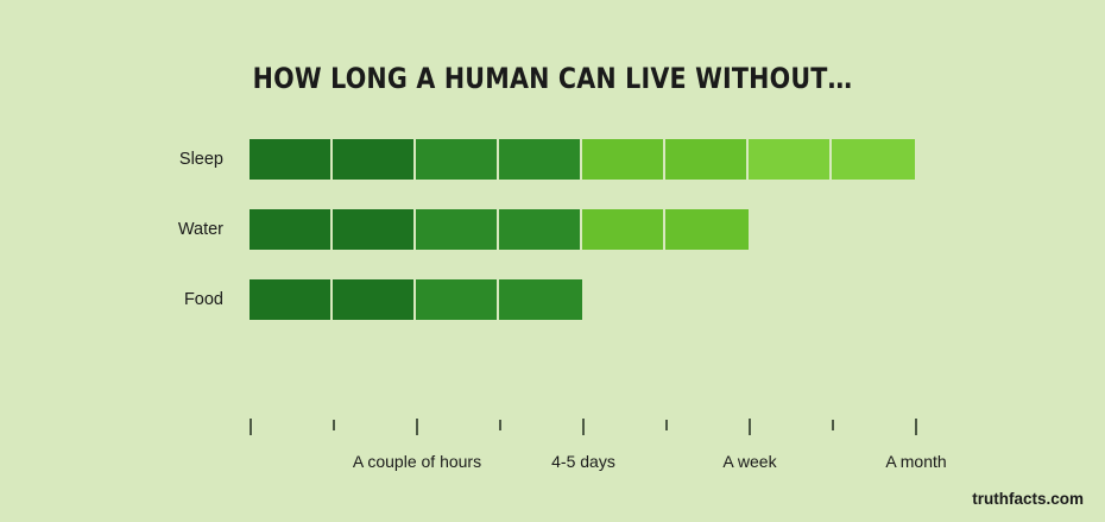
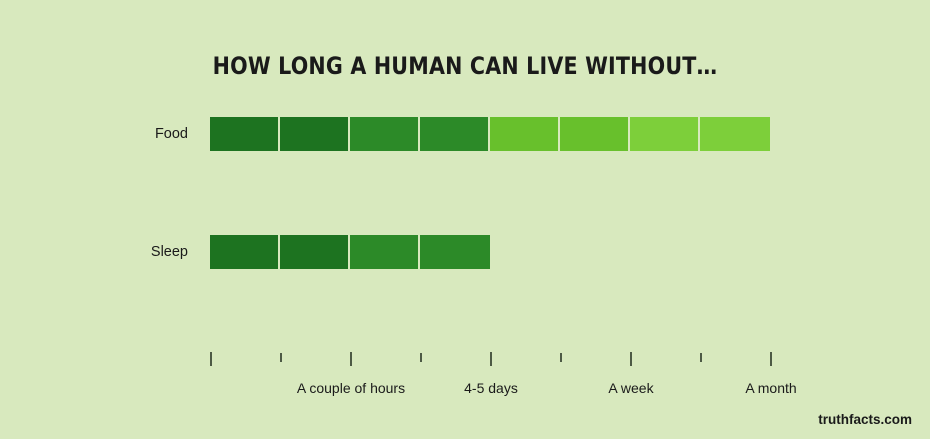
  HOW LONG A HUMAN CAN LIVE WITHOUT…
- Sleep
+ Food
- Water
- Food
+ Sleep
  A couple of hours
  4-5 days
  A week
  A month
  truthfacts.com
